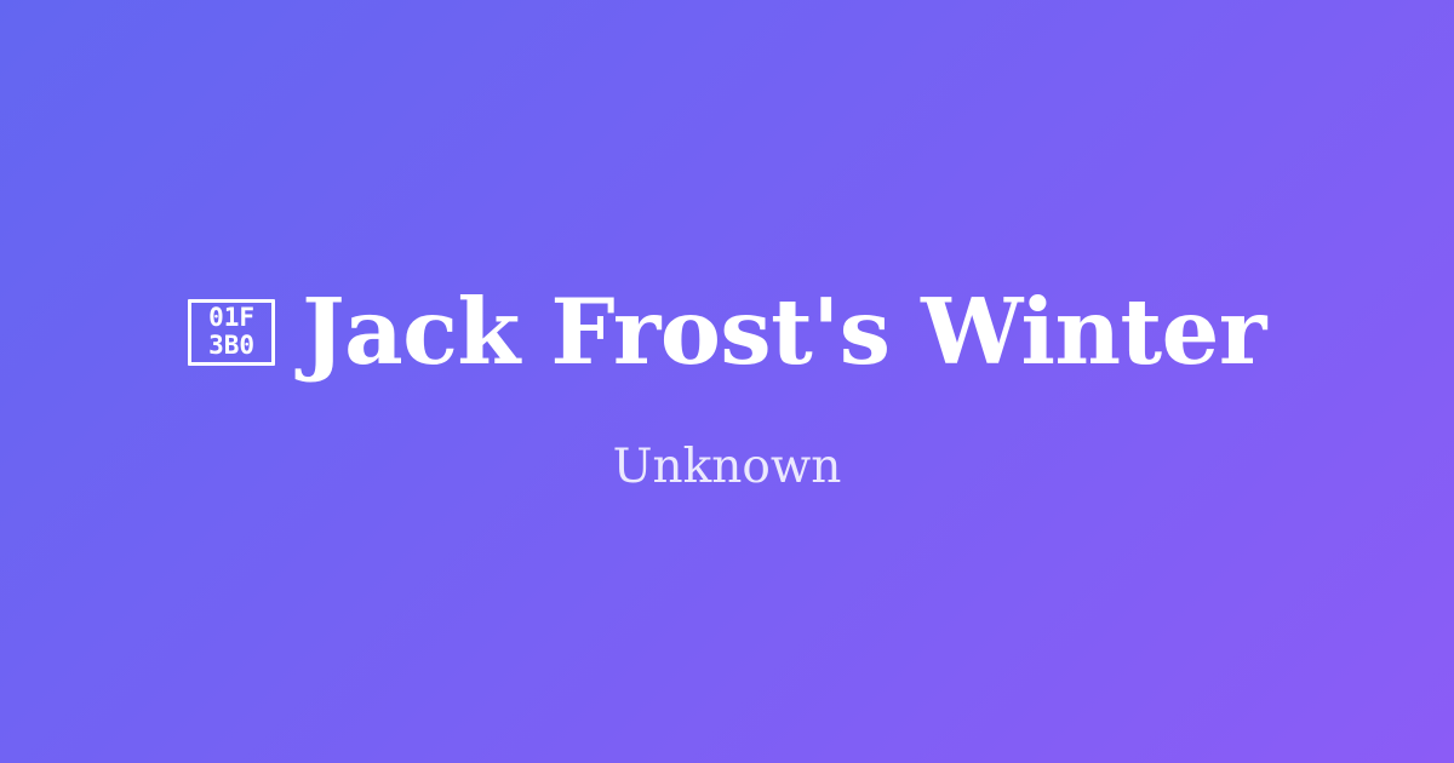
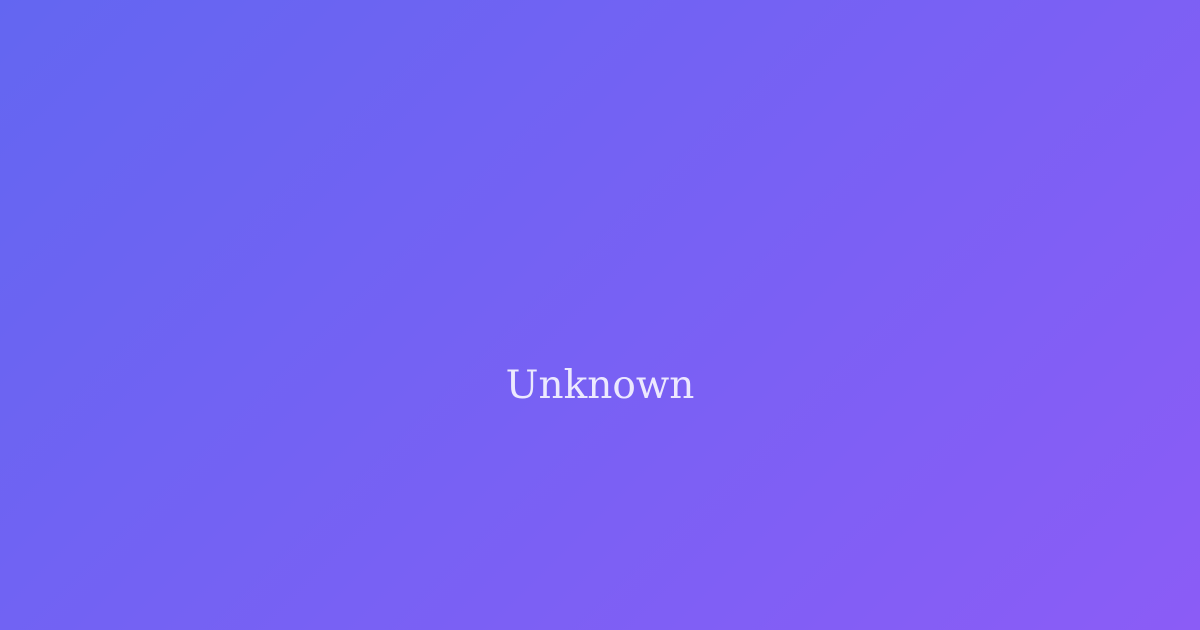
- 01F
- 3B0
- Jack Frost's Winter
  Unknown
